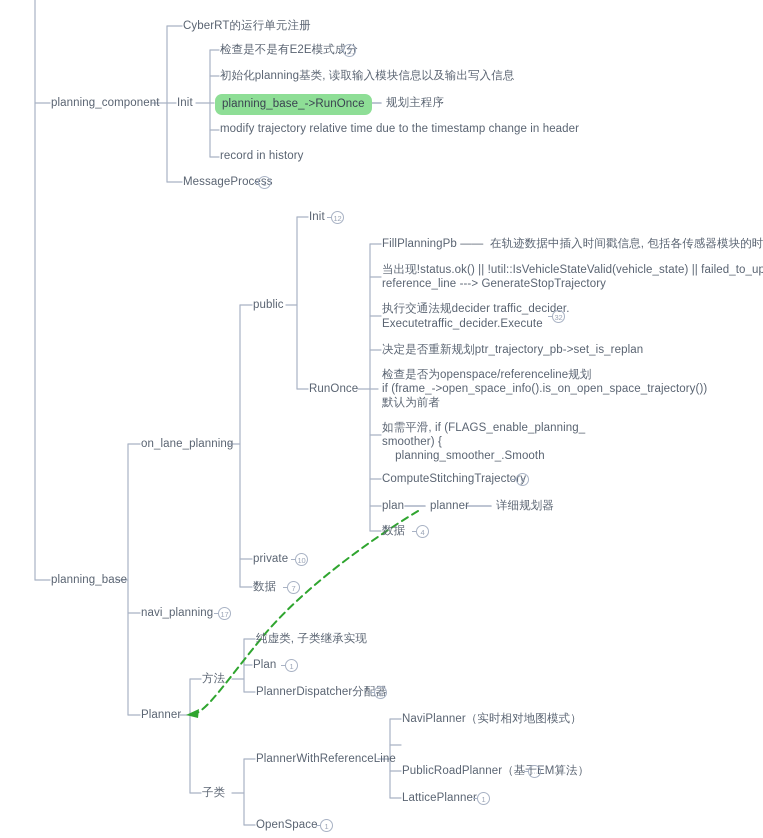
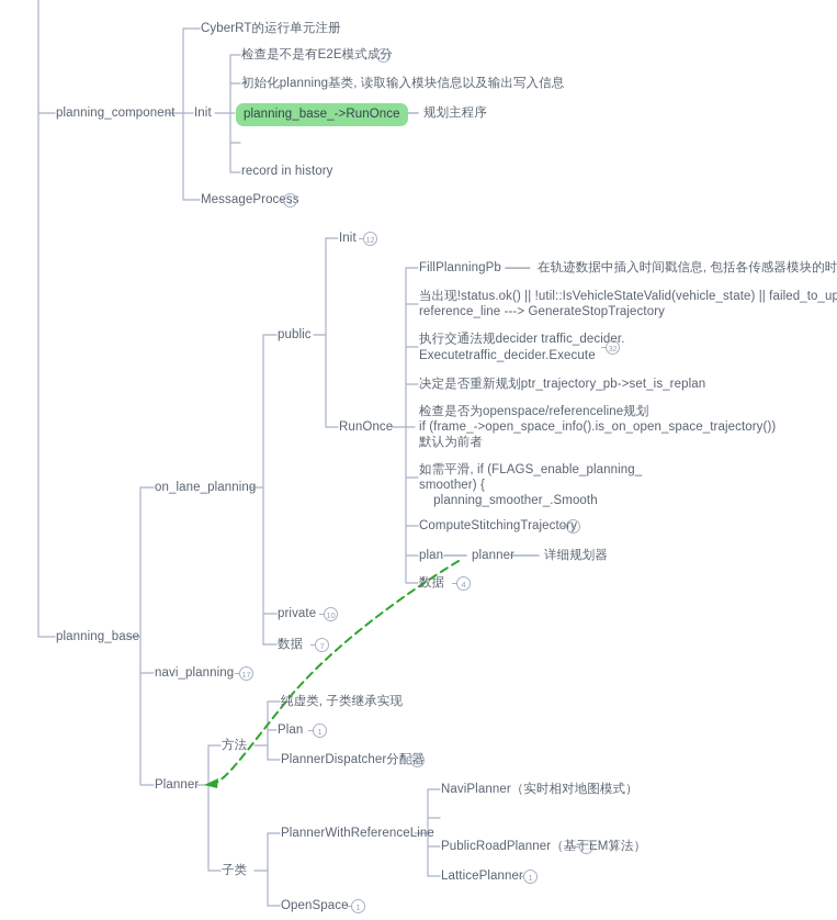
  planning_component
  planning_base
  CyberRT的运行单元注册
  Init
  MessageProcss
  1
  检查是不是有E2E模式分
  2
  初始化planning基类, 读取输入模块信息以及输出写入信息
  planning_base_->RunOnce
  规划主程序
- modify trajectory relative time due to the timestamp change in header
  record in history
  on_lane_planning
  navi_planning
  17
  Planner
  public
  private
  10
  数据
  7
  Init
  12
  RunOnce
  FillPlanningPb —— 在轨迹数据中插入时间戳信息, 包括各传感器模块的时
  当出现!status.ok() || !util::IsVehicleStateValid(vehicle_state) || failed_to_up
  reference_line ---> GenerateStopTrajectory
  执行交通法规decider traffic_decider.
  Executetraffic_decider.Execute
  32
  决定是否重新规划ptr_trajectory_pb->set_is_replan
  检查是否为openspace/referenceline规划
  if (frame_->open_space_info().is_on_open_space_trajectory())
  默认为前者
  如需平滑, if (FLAGS_enable_planning_
  smoother) {
  planning_smoother_.Smooth
  ComputeStitchingTrajectry
  5
  plan
  planner
  详细规划器
  数据
  4
  方法
  子类
  纯虚类, 子类继承实现
  Plan
  1
  PlannerDispatcher分器
  6
  PlannerWithReferenceLine
  OpenSpace
  1
  NaviPlanner（实时相对地图模式）
  PublicRoadPlanner（基于EM算法）
  ···
  LatticePlanne
  1
